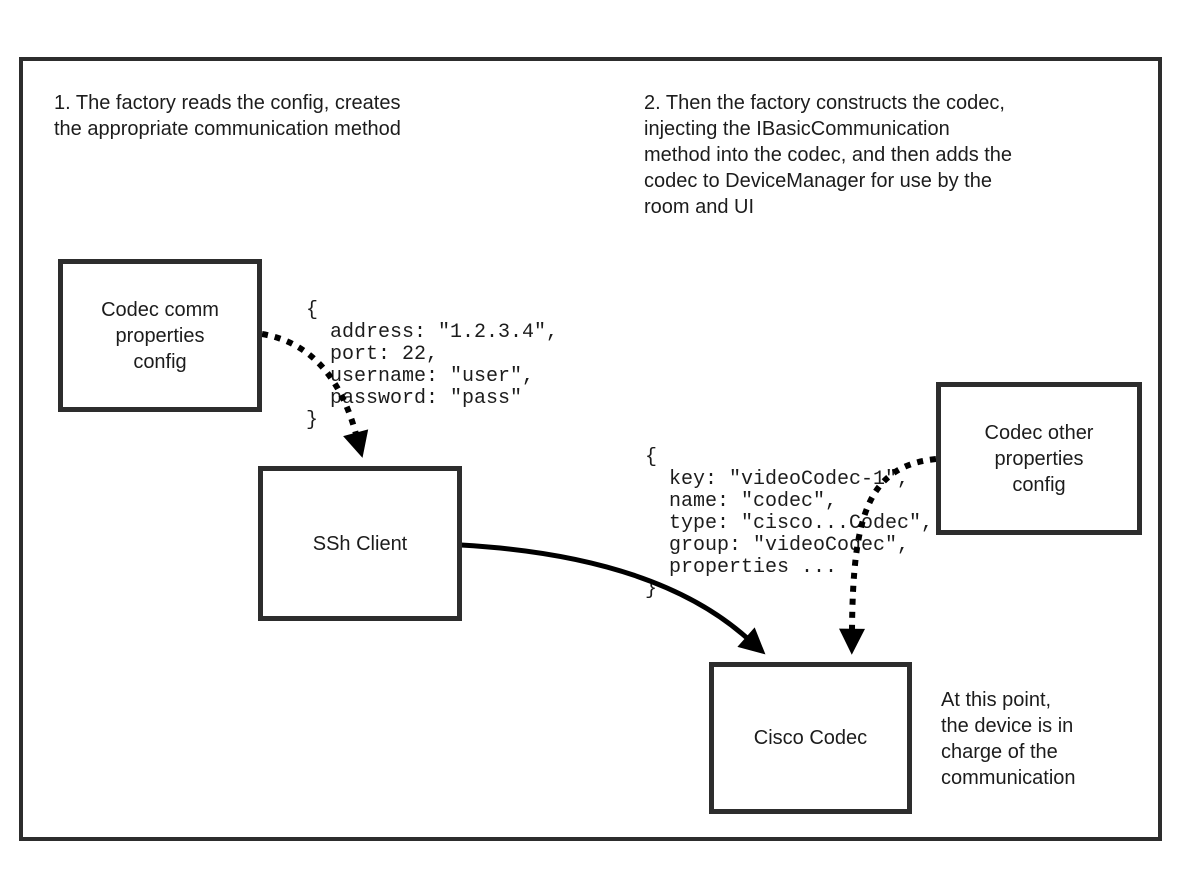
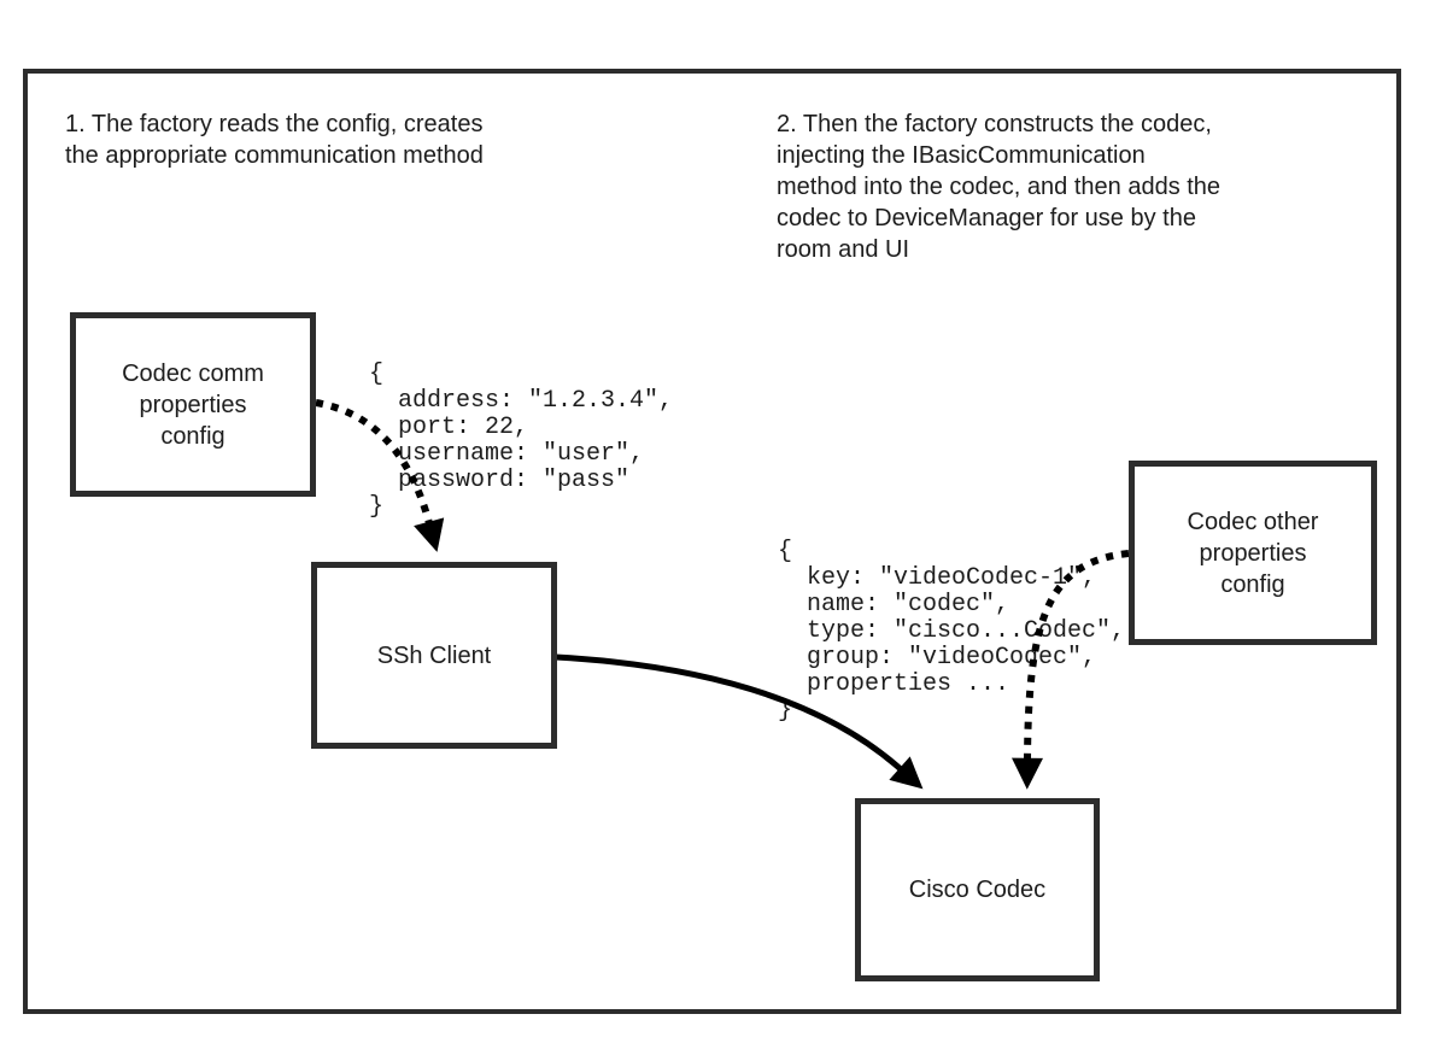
  1. The factory reads the config, creates
  the appropriate communication method
  2. Then the factory constructs the codec,
  injecting the IBasicCommunication
  method into the codec, and then adds the
  codec to DeviceManager for use by the
  room and UI
  {
  address: "1.2.3.4",
  port: 22,
  username: "user",
  password: "pass"
  }
  {
  key: "videoCodec-1",
  name: "codec",
  type: "cisco...Codec",
  group: "videoCodec",
  properties ...
  }
  Codec comm
  properties
  config
  SSh Client
  Codec other
  properties
  config
  Cisco Codec
- At this point,
- the device is in
- charge of the
- communication
